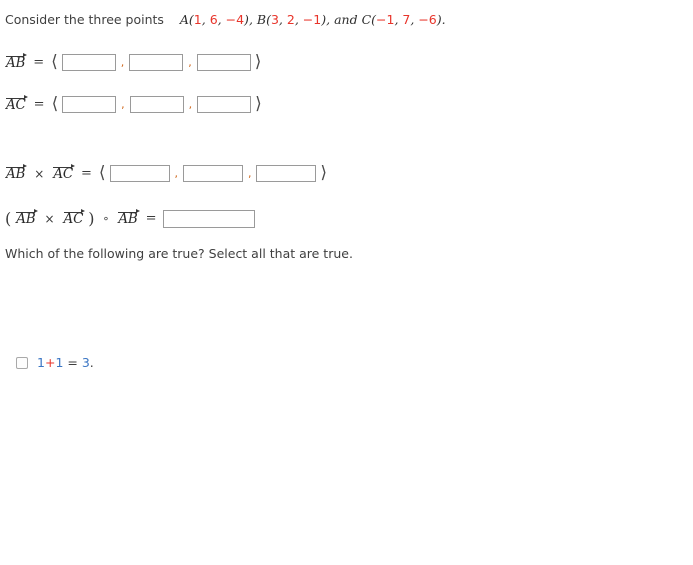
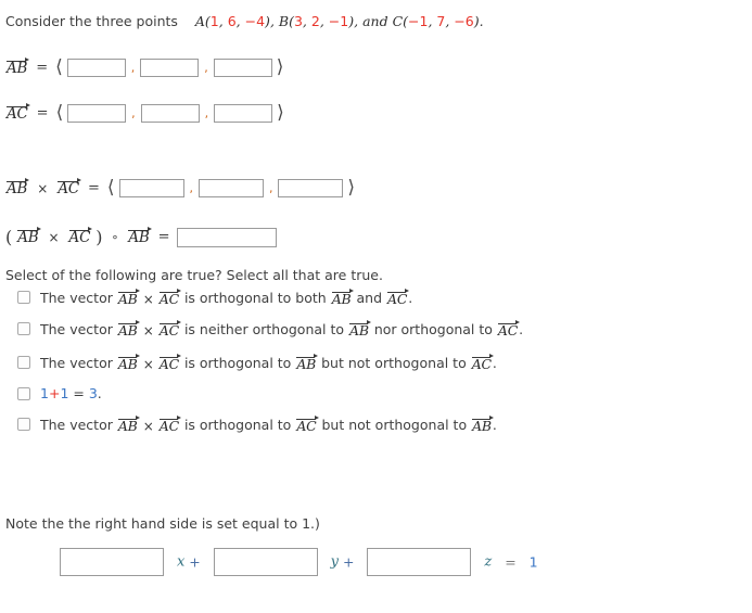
  Consider the three points A(1, 6, −4), B(3, 2, −1), and C(−1, 7, −6).
  AB = ⟨ , , ⟩
  AC = ⟨ , , ⟩
  AB × AC = ⟨ , , ⟩
  ( AB × AC ) ∘ AB =
- Which of the following are true? Select all that are true.
+ Select of the following are true? Select all that are true.
+ The vector AB × AC is orthogonal to both AB and AC.
+ The vector AB × AC is neither orthogonal to AB nor orthogonal to AC.
+ The vector AB × AC is orthogonal to AB but not orthogonal to AC.
  1+1 = 3.
+ The vector AB × AC is orthogonal to AC but not orthogonal to AB.
+ Note the the right hand side is set equal to 1.)
+ x + y + z = 1
